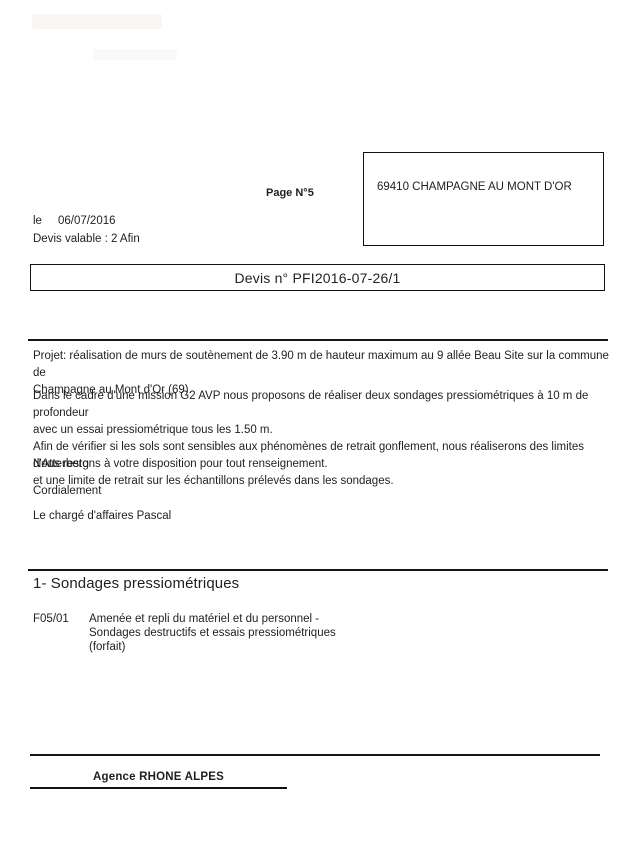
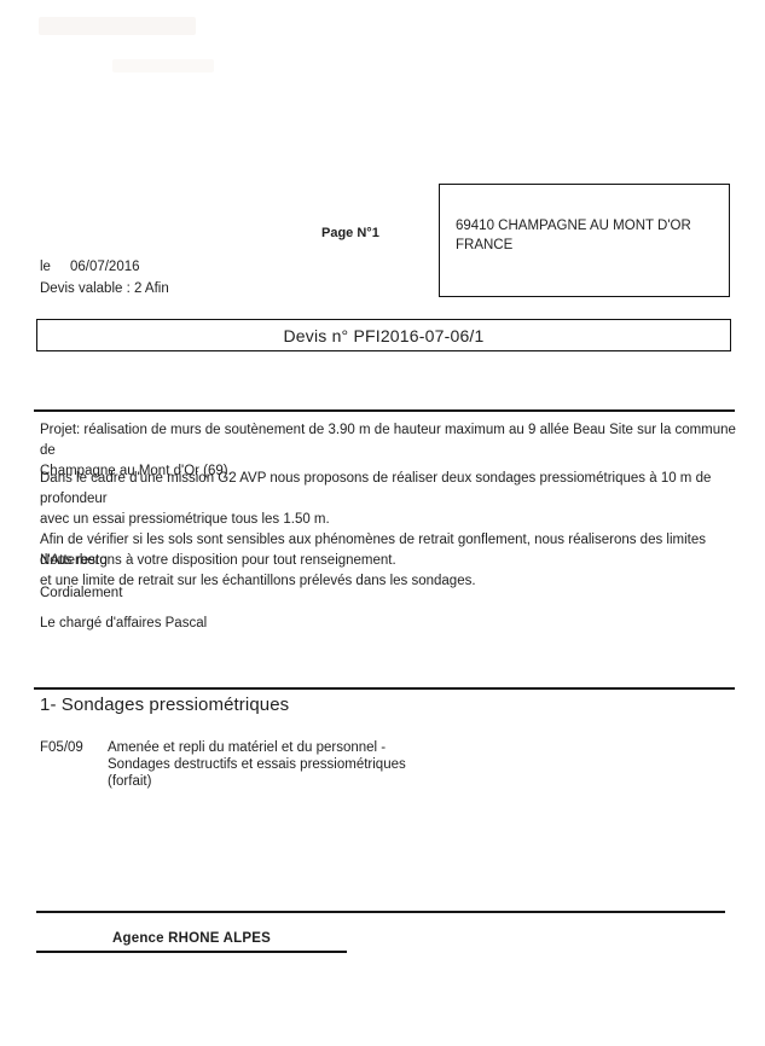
- Page N°5
+ Page N°1
  69410 CHAMPAGNE AU MONT D'OR
+ FRANCE
  le 06/07/2016
  Devis valable : 2 Afin
- Devis n° PFI2016-07-26/1
+ Devis n° PFI2016-07-06/1
  Projet: réalisation de murs de soutènement de 3.90 m de hauteur maximum au 9 allée Beau Site sur la commune de
  Champagne au Mont d'Or (69).
  Dans le cadre d'une mission G2 AVP nous proposons de réaliser deux sondages pressiométriques à 10 m de profondeur
  avec un essai pressiométrique tous les 1.50 m.
  Afin de vérifier si les sols sont sensibles aux phénomènes de retrait gonflement, nous réaliserons des limites d'Atterberg
  et une limite de retrait sur les échantillons prélevés dans les sondages.
  Nous restons à votre disposition pour tout renseignement.
  Cordialement
  Le chargé d'affaires Pascal
  1- Sondages pressiométriques
- F05/01
+ F05/09
  Amenée et repli du matériel et du personnel -
  Sondages destructifs et essais pressiométriques
  (forfait)
  Agence RHONE ALPES
